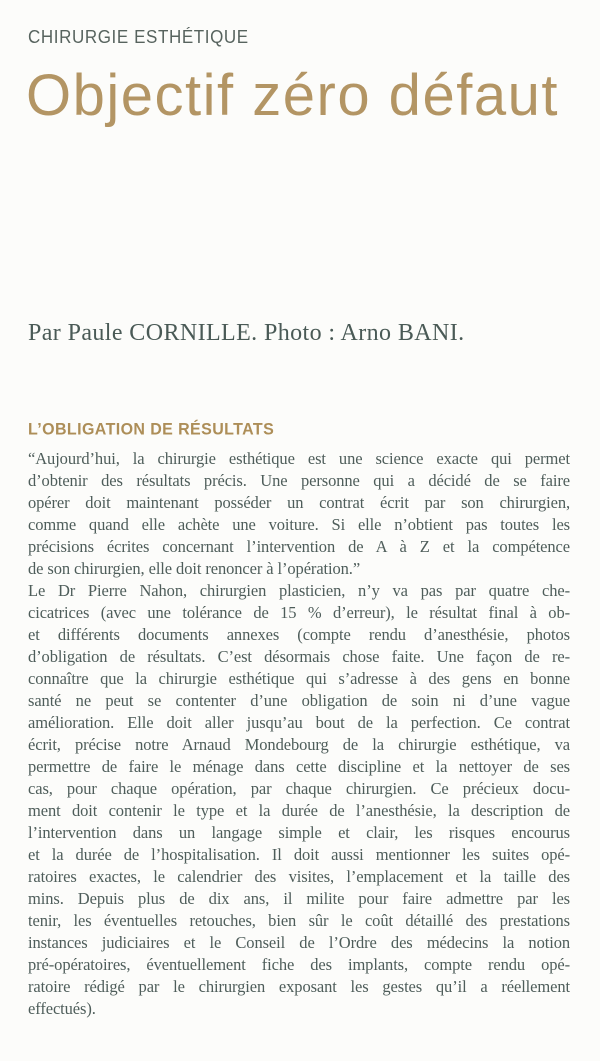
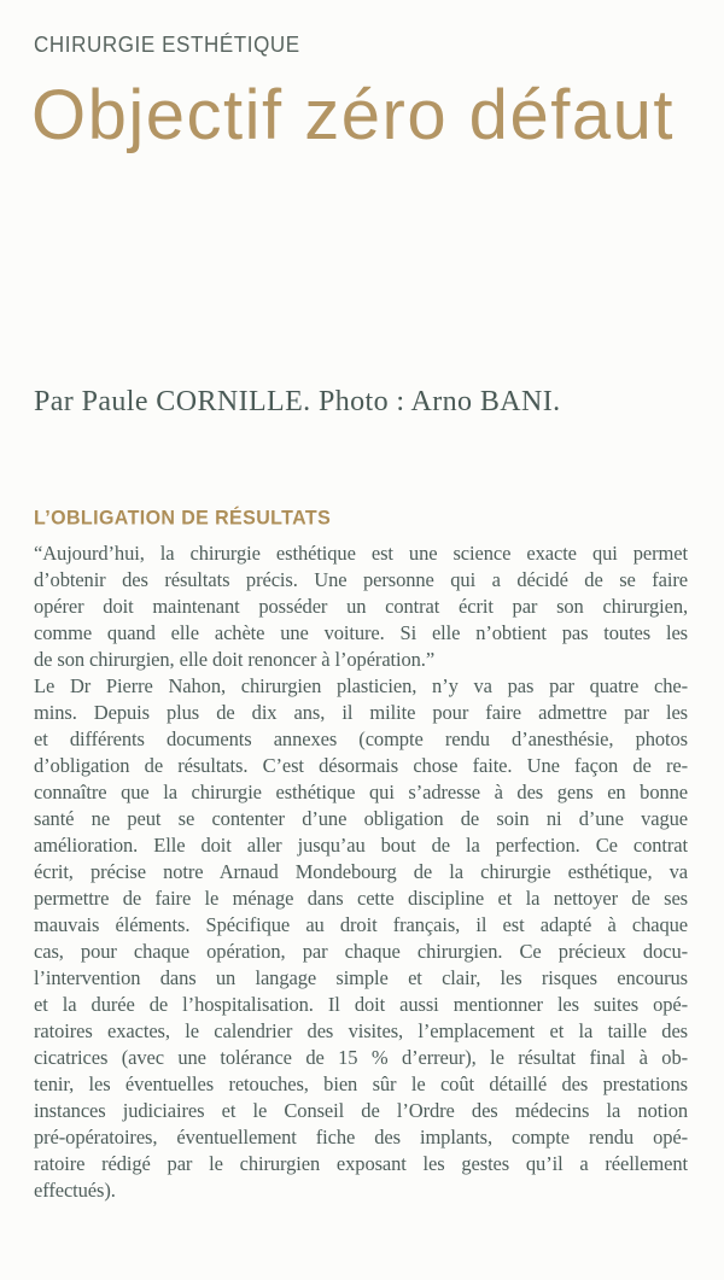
  CHIRURGIE ESTHÉTIQUE
  Objectif zéro défaut
  Par Paule CORNILLE. Photo : Arno BANI.
  L’OBLIGATION DE RÉSULTATS
  “Aujourd’hui, la chirurgie esthétique est une science exacte qui permet
  d’obtenir des résultats précis. Une personne qui a décidé de se faire
  opérer doit maintenant posséder un contrat écrit par son chirurgien,
  comme quand elle achète une voiture. Si elle n’obtient pas toutes les
- précisions écrites concernant l’intervention de A à Z et la compétence
  de son chirurgien, elle doit renoncer à l’opération.”
  Le Dr Pierre Nahon, chirurgien plasticien, n’y va pas par quatre che-
- cicatrices (avec une tolérance de 15 % d’erreur), le résultat final à ob-
+ mins. Depuis plus de dix ans, il milite pour faire admettre par les
  et différents documents annexes (compte rendu d’anesthésie, photos
  d’obligation de résultats. C’est désormais chose faite. Une façon de re-
  connaître que la chirurgie esthétique qui s’adresse à des gens en bonne
  santé ne peut se contenter d’une obligation de soin ni d’une vague
  amélioration. Elle doit aller jusqu’au bout de la perfection. Ce contrat
  écrit, précise notre Arnaud Mondebourg de la chirurgie esthétique, va
  permettre de faire le ménage dans cette discipline et la nettoyer de ses
+ mauvais éléments. Spécifique au droit français, il est adapté à chaque
  cas, pour chaque opération, par chaque chirurgien. Ce précieux docu-
- ment doit contenir le type et la durée de l’anesthésie, la description de
  l’intervention dans un langage simple et clair, les risques encourus
  et la durée de l’hospitalisation. Il doit aussi mentionner les suites opé-
  ratoires exactes, le calendrier des visites, l’emplacement et la taille des
- mins. Depuis plus de dix ans, il milite pour faire admettre par les
+ cicatrices (avec une tolérance de 15 % d’erreur), le résultat final à ob-
  tenir, les éventuelles retouches, bien sûr le coût détaillé des prestations
  instances judiciaires et le Conseil de l’Ordre des médecins la notion
  pré-opératoires, éventuellement fiche des implants, compte rendu opé-
  ratoire rédigé par le chirurgien exposant les gestes qu’il a réellement
  effectués).
